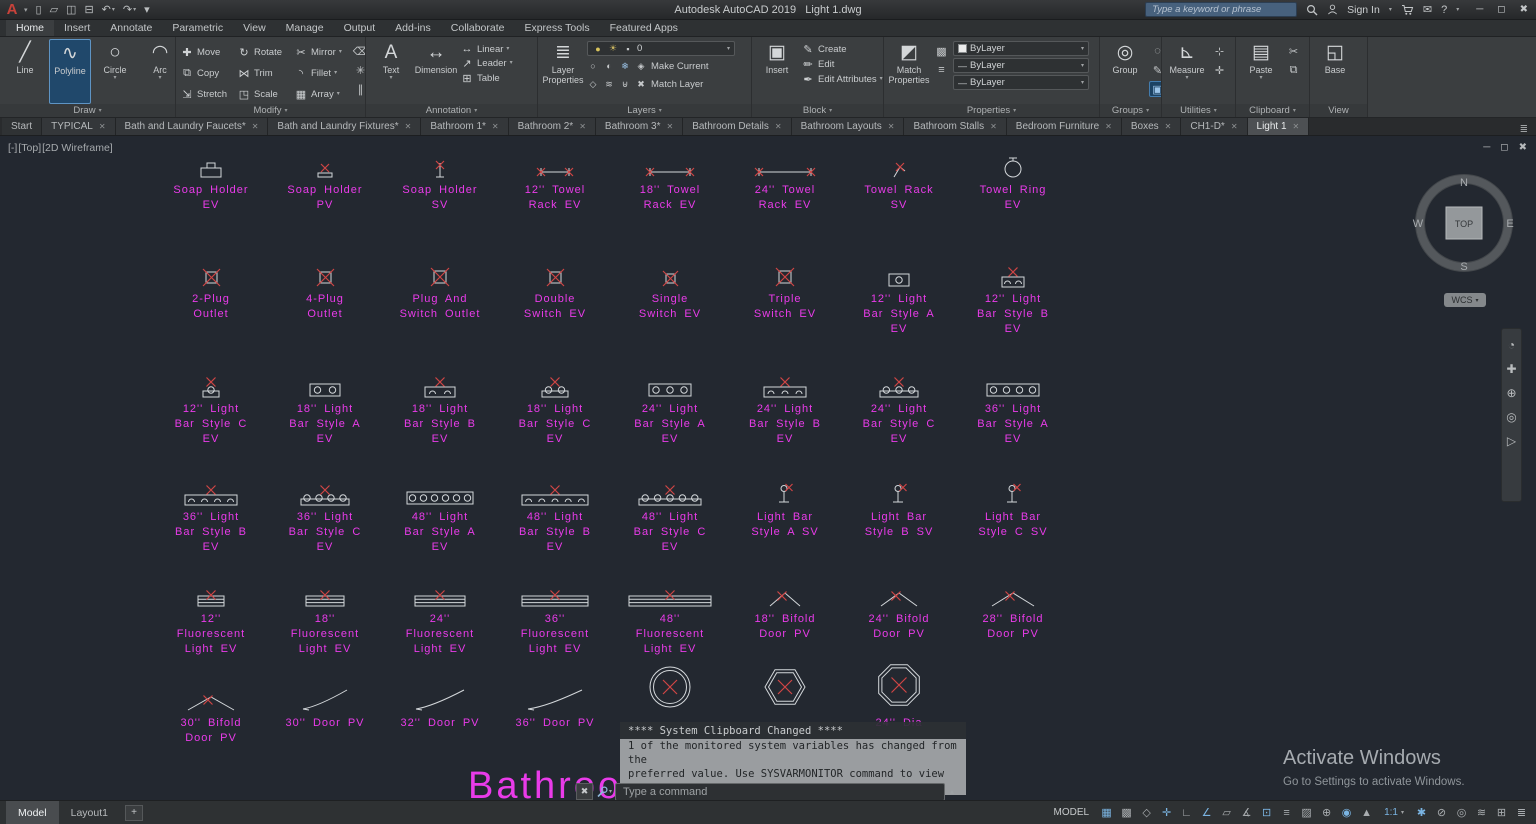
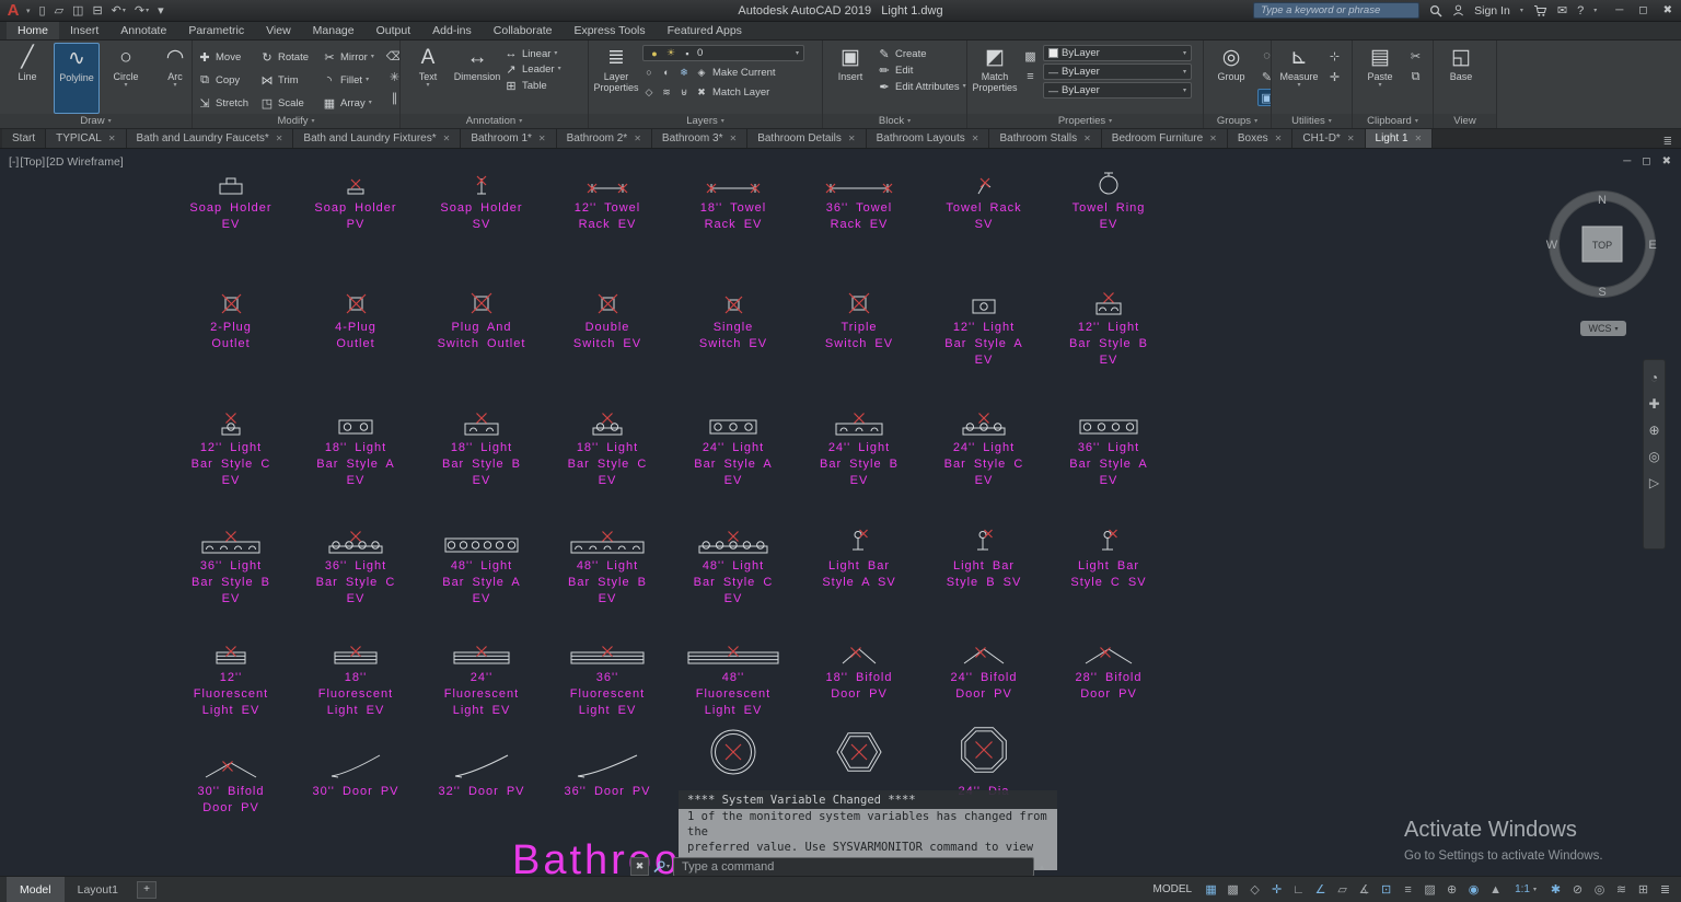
  A
  ▯
  ▱
  ◫
  ⊟
  ↶
  ↷
  ▾
  Autodesk AutoCAD 2019 Light 1.dwg
  Type a keyword or phrase
  Sign In
  ✉
  ?
  ─
  ◻
  ✖
  Home
  Insert
  Annotate
  Parametric
  View
  Manage
  Output
  Add-ins
  Collaborate
  Express Tools
  Featured Apps
  ╱
  Line
  ∿
  Polyline
  ○
  Circle
  ◠
  Arc
  Draw
  ✚
  Move
  ↻
  Rotate
  ✂
  Mirror
  ⧉
  Copy
  ⋈
  Trim
  ◝
  Fillet
  ⇲
  Stretch
  ◳
  Scale
  ▦
  Array
  ⌫
  ✳
  ∥
  Modify
  A
  Text
  ↔
  Dimension
  ↔
  Linear
  ↗
  Leader
  ⊞
  Table
  Annotation
  ≣
  Layer
  Properties
  ●
  ☀
  ▪
  0
  ○
  ◐
  ❄
  ◈
  Make Current
  ◇
  ≋
  ⊎
  ✖
  Match Layer
  Layers
  ▣
  Insert
  ✎
  Create
  ✏
  Edit
  ✒
  Edit Attributes
  Block
  ◩
  Match
  Properties
  ▩
  ≡
  ByLayer
  —
  ByLayer
  —
  ByLayer
  Properties
  ◎
  Group
  ◌
  ✎
  ▣
  Groups
  ⊾
  Measure
  ⊹
  ✛
  Utilities
  ▤
  Paste
  ✂
  ⧉
  Clipboard
  ◱
  Base
  View
  Start
  TYPICAL
  ✕
  Bath and Laundry Faucets*
  ✕
  Bath and Laundry Fixtures*
  ✕
  Bathroom 1*
  ✕
  Bathroom 2*
  ✕
  Bathroom 3*
  ✕
  Bathroom Details
  ✕
  Bathroom Layouts
  ✕
  Bathroom Stalls
  ✕
  Bedroom Furniture
  ✕
  Boxes
  ✕
  CH1-D*
  ✕
  Light 1
  ✕
  ≣
  [-]
  [Top]
  [2D Wireframe]
  ─
  ◻
  ✖
  N
  S
  W
  E
  TOP
  WCS
  ◔
  ✚
  ⊕
  ◎
  ▷
  Soap Holder
  EV
  Soap Holder
  PV
  Soap Holder
  SV
  12'' Towel
  Rack EV
  18'' Towel
  Rack EV
- 24'' Towel
+ 36'' Towel
  Rack EV
  Towel Rack
  SV
  Towel Ring
  EV
  2-Plug
  Outlet
  4-Plug
  Outlet
  Plug And
  Switch Outlet
  Double
  Switch EV
  Single
  Switch EV
  Triple
  Switch EV
  12'' Light
  Bar Style A
  EV
  12'' Light
  Bar Style B
  EV
  12'' Light
  Bar Style C
  EV
  18'' Light
  Bar Style A
  EV
  18'' Light
  Bar Style B
  EV
  18'' Light
  Bar Style C
  EV
  24'' Light
  Bar Style A
  EV
  24'' Light
  Bar Style B
  EV
  24'' Light
  Bar Style C
  EV
  36'' Light
  Bar Style A
  EV
  36'' Light
  Bar Style B
  EV
  36'' Light
  Bar Style C
  EV
  48'' Light
  Bar Style A
  EV
  48'' Light
  Bar Style B
  EV
  48'' Light
  Bar Style C
  EV
  Light Bar
  Style A SV
  Light Bar
  Style B SV
  Light Bar
  Style C SV
  12''
  Fluorescent
  Light EV
  18''
  Fluorescent
  Light EV
  24''
  Fluorescent
  Light EV
  36''
  Fluorescent
  Light EV
  48''
  Fluorescent
  Light EV
  18'' Bifold
  Door PV
  24'' Bifold
  Door PV
  28'' Bifold
  Door PV
  30'' Bifold
  Door PV
  30'' Door PV
  32'' Door PV
  36'' Door PV
- **** System Clipboard Changed ****
+ **** System Variable Changed ****
  1 of the monitored system variables has changed from the
  preferred value. Use SYSVARMONITOR command to view
  ✖
  Type a command
  ▴
  Activate Windows
  Go to Settings to activate Windows.
  Model
  Layout1
  +
  MODEL
  ▦
  ▩
  ◇
  ✛
  ∟
  ∠
  ▱
  ∡
  ⊡
  ≡
  ▨
  ⊕
  ◉
  ▲
  1:1
  ✱
  ⊘
  ◎
  ≋
  ⊞
  ≣
